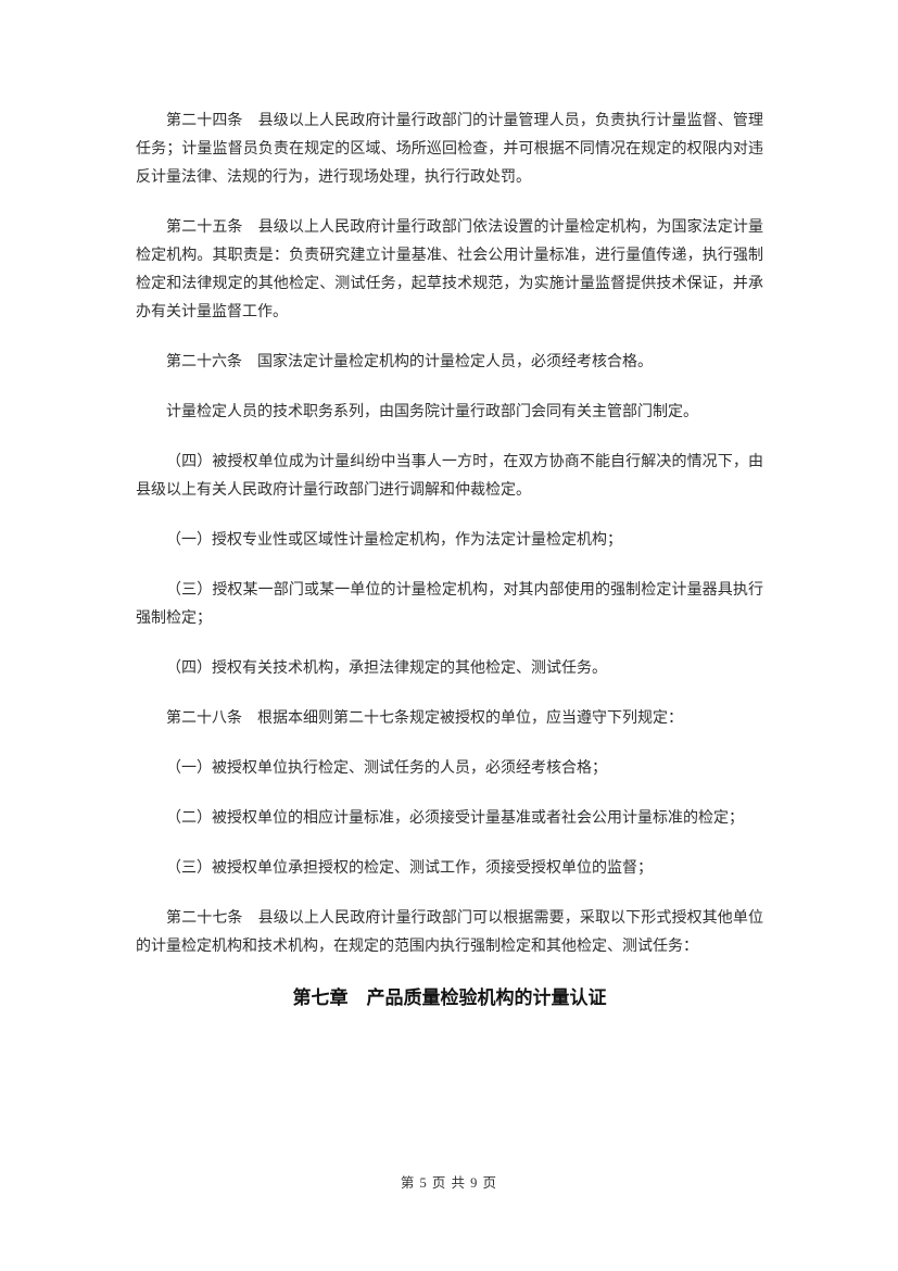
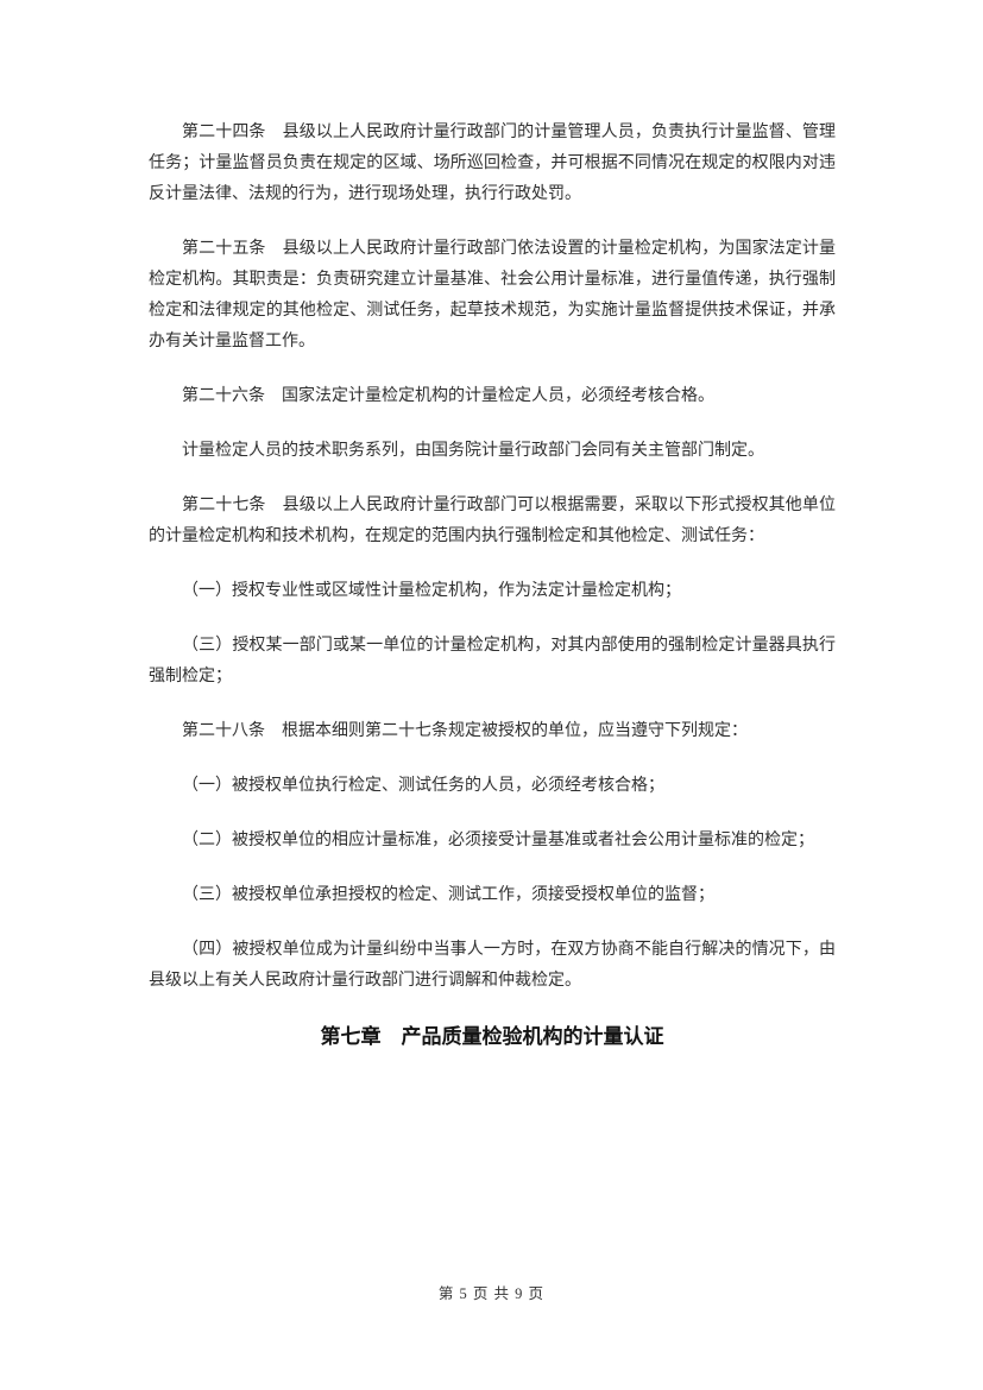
  第二十四条 县级以上人民政府计量行政部门的计量管理人员，负责执行计量监督、管理任务；计量监督员负责在规定的区域、场所巡回检查，并可根据不同情况在规定的权限内对违反计量法律、法规的行为，进行现场处理，执行行政处罚。
  第二十五条 县级以上人民政府计量行政部门依法设置的计量检定机构，为国家法定计量检定机构。其职责是：负责研究建立计量基准、社会公用计量标准，进行量值传递，执行强制检定和法律规定的其他检定、测试任务，起草技术规范，为实施计量监督提供技术保证，并承办有关计量监督工作。
  第二十六条 国家法定计量检定机构的计量检定人员，必须经考核合格。
  计量检定人员的技术职务系列，由国务院计量行政部门会同有关主管部门制定。
- （四）被授权单位成为计量纠纷中当事人一方时，在双方协商不能自行解决的情况下，由县级以上有关人民政府计量行政部门进行调解和仲裁检定。
+ 第二十七条 县级以上人民政府计量行政部门可以根据需要，采取以下形式授权其他单位的计量检定机构和技术机构，在规定的范围内执行强制检定和其他检定、测试任务：
  （一）授权专业性或区域性计量检定机构，作为法定计量检定机构；
  （三）授权某一部门或某一单位的计量检定机构，对其内部使用的强制检定计量器具执行强制检定；
- （四）授权有关技术机构，承担法律规定的其他检定、测试任务。
  第二十八条 根据本细则第二十七条规定被授权的单位，应当遵守下列规定：
  （一）被授权单位执行检定、测试任务的人员，必须经考核合格；
  （二）被授权单位的相应计量标准，必须接受计量基准或者社会公用计量标准的检定；
  （三）被授权单位承担授权的检定、测试工作，须接受授权单位的监督；
- 第二十七条 县级以上人民政府计量行政部门可以根据需要，采取以下形式授权其他单位的计量检定机构和技术机构，在规定的范围内执行强制检定和其他检定、测试任务：
+ （四）被授权单位成为计量纠纷中当事人一方时，在双方协商不能自行解决的情况下，由县级以上有关人民政府计量行政部门进行调解和仲裁检定。
  第七章 产品质量检验机构的计量认证
  第 5 页 共 9 页
